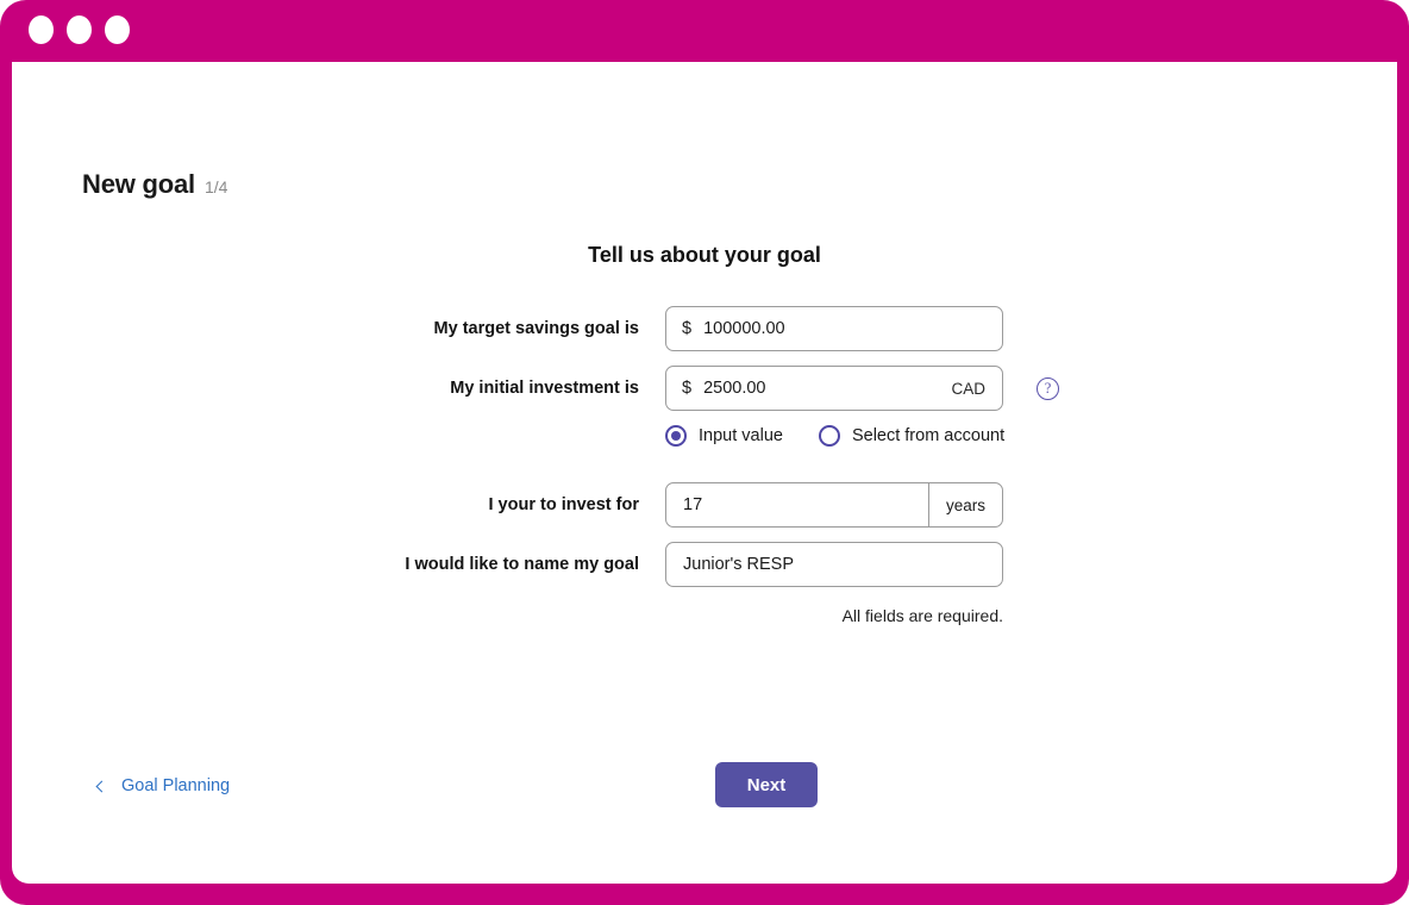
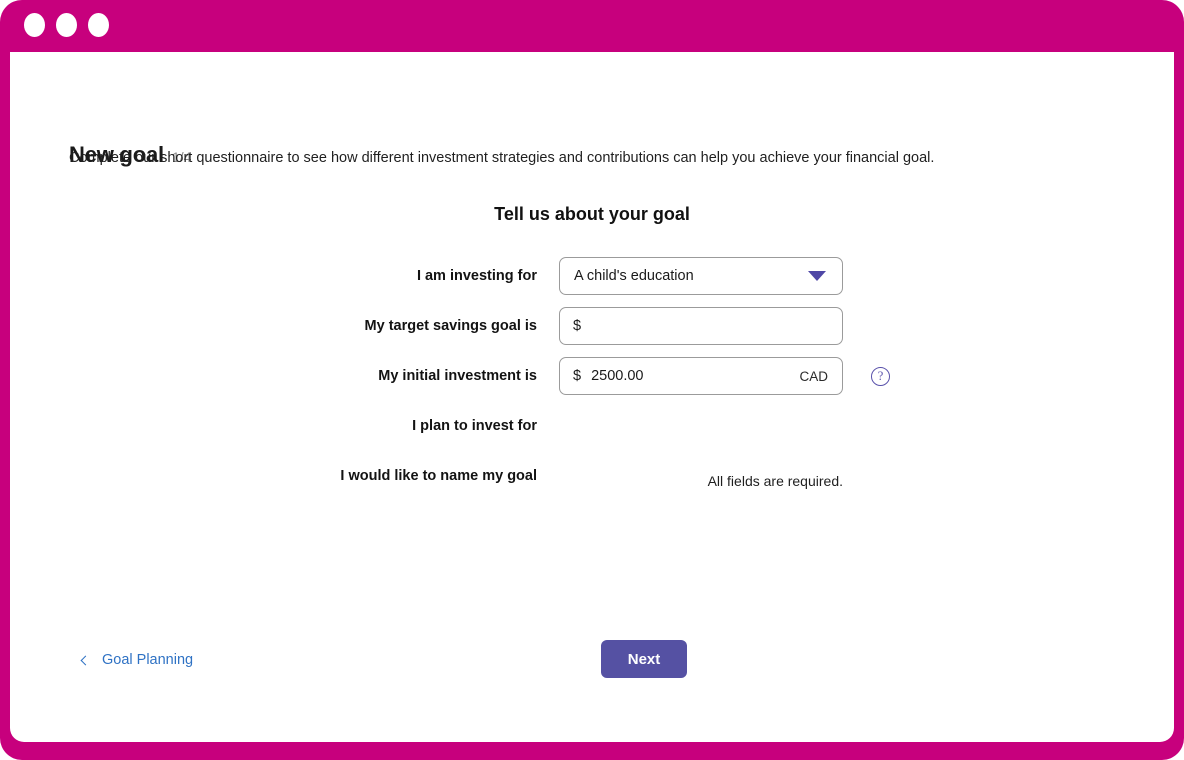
  New goal 1/4
+ Complete our short questionnaire to see how different investment strategies and contributions can help you achieve your financial goal.
  Tell us about your goal
+ I am investing for
+ A child's education
  My target savings goal is
  $
- 100000.00
  My initial investment is
  $
  2500.00
  CAD
  ?
- Input value
- Select from account
- I your to invest for
+ I plan to invest for
- 17
- years
  I would like to name my goal
- Junior's RESP
  All fields are required.
  Goal Planning
  Next
